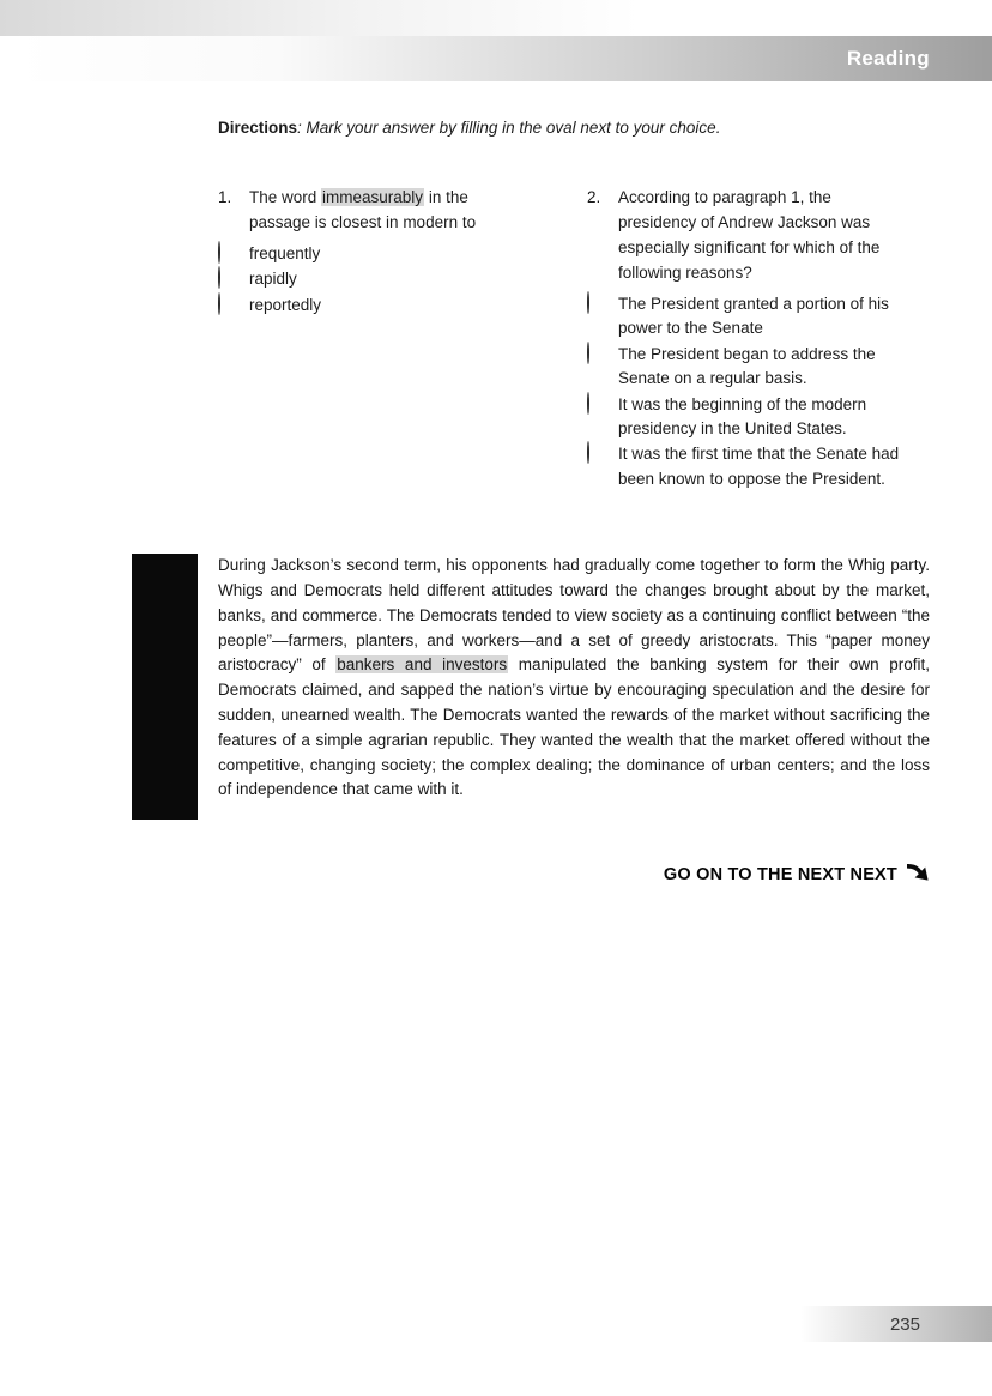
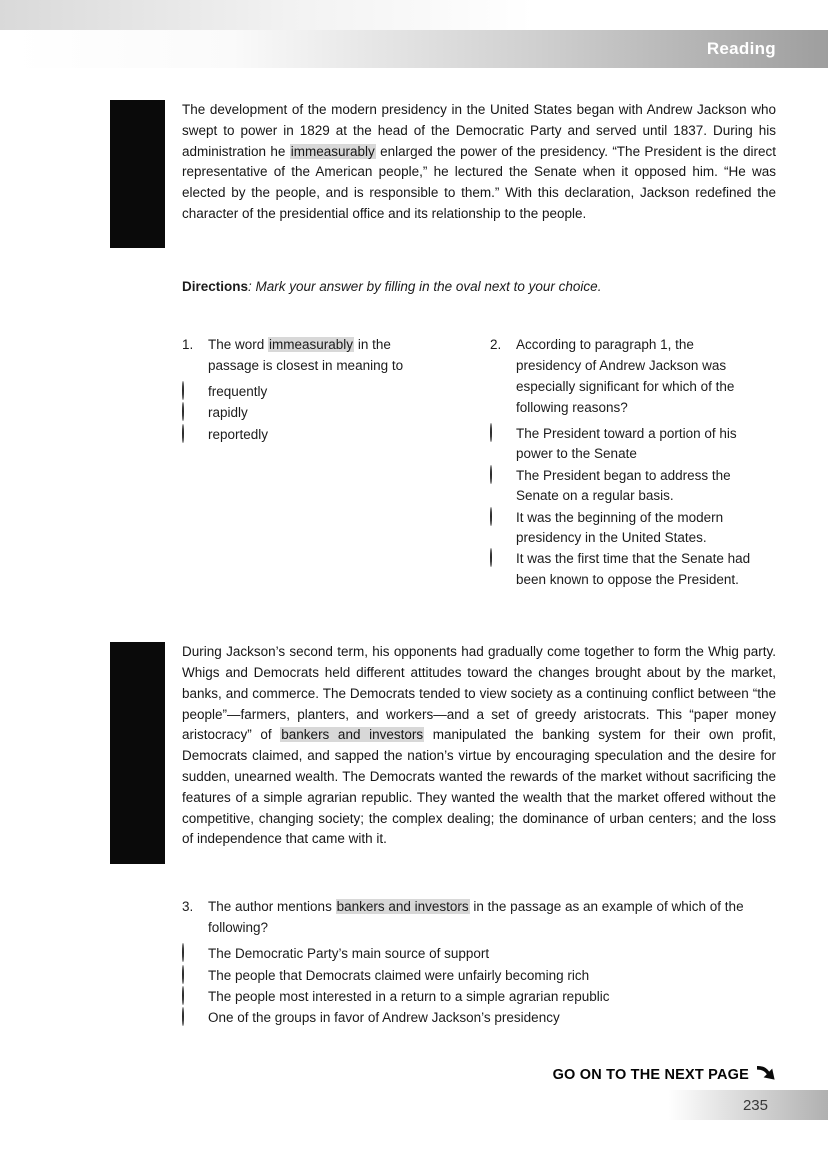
  Reading
+ The development of the modern presidency in the United States began with Andrew Jackson who swept to power in 1829 at the head of the Democratic Party and served until 1837. During his administration he immeasurably enlarged the power of the presidency. “The President is the direct representative of the American people,” he lectured the Senate when it opposed him. “He was elected by the people, and is responsible to them.” With this declaration, Jackson redefined the character of the presidential office and its relationship to the people.
  Directions: Mark your answer by filling in the oval next to your choice.
  1.
- The word immeasurably in the passage is closest in modern to
+ The word immeasurably in the passage is closest in meaning to
  frequently
  rapidly
  reportedly
  2.
  According to paragraph 1, the presidency of Andrew Jackson was especially significant for which of the following reasons?
- The President granted a portion of his power to the Senate
+ The President toward a portion of his power to the Senate
  The President began to address the Senate on a regular basis.
  It was the beginning of the modern presidency in the United States.
  It was the first time that the Senate had been known to oppose the President.
  During Jackson’s second term, his opponents had gradually come together to form the Whig party. Whigs and Democrats held different attitudes toward the changes brought about by the market, banks, and commerce. The Democrats tended to view society as a continuing conflict between “the people”—farmers, planters, and workers—and a set of greedy aristocrats. This “paper money aristocracy” of bankers and investors manipulated the banking system for their own profit, Democrats claimed, and sapped the nation’s virtue by encouraging speculation and the desire for sudden, unearned wealth. The Democrats wanted the rewards of the market without sacrificing the features of a simple agrarian republic. They wanted the wealth that the market offered without the competitive, changing society; the complex dealing; the dominance of urban centers; and the loss of independence that came with it.
+ 3.
+ The author mentions bankers and investors in the passage as an example of which of the following?
+ The Democratic Party’s main source of support
+ The people that Democrats claimed were unfairly becoming rich
+ The people most interested in a return to a simple agrarian republic
+ One of the groups in favor of Andrew Jackson’s presidency
- GO ON TO THE NEXT NEXT
+ GO ON TO THE NEXT PAGE
  235
